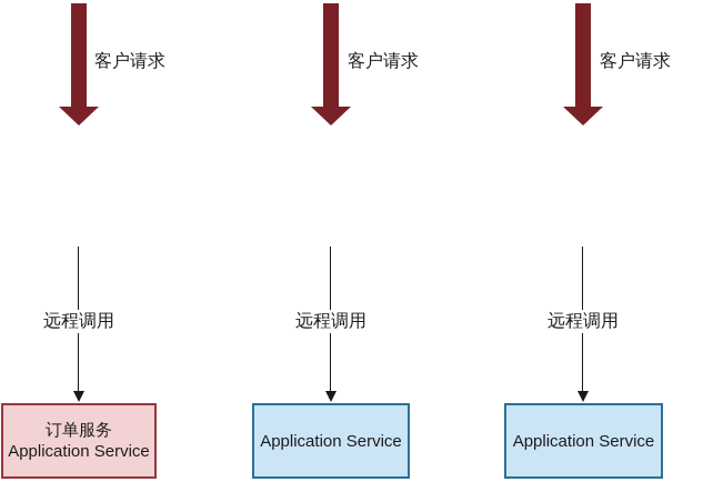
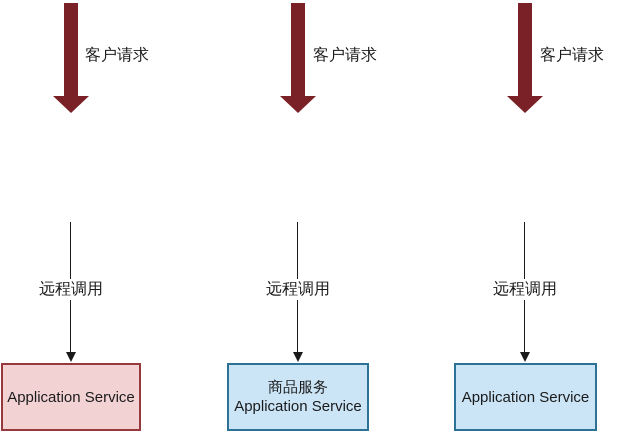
  客户请求
  客户请求
  客户请求
  远程调用
  远程调用
  远程调用
- 订单服务
  Application Service
+ 商品服务
  Application Service
  Application Service
